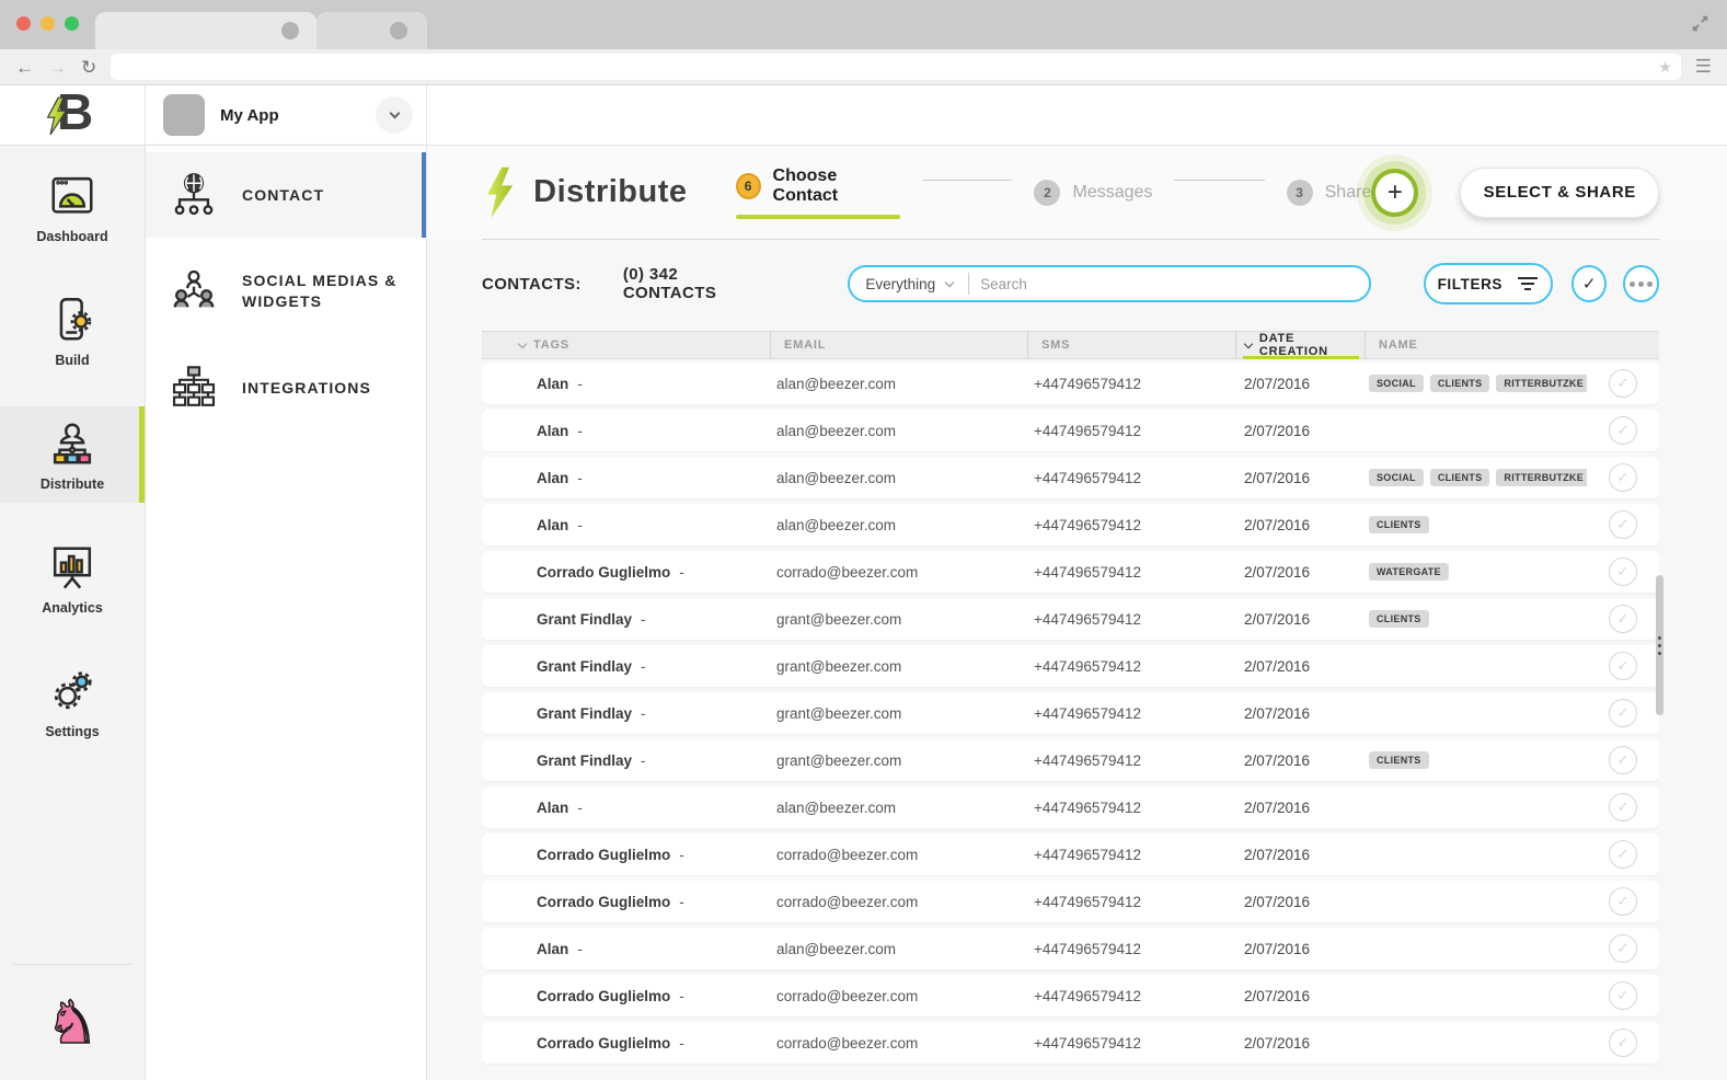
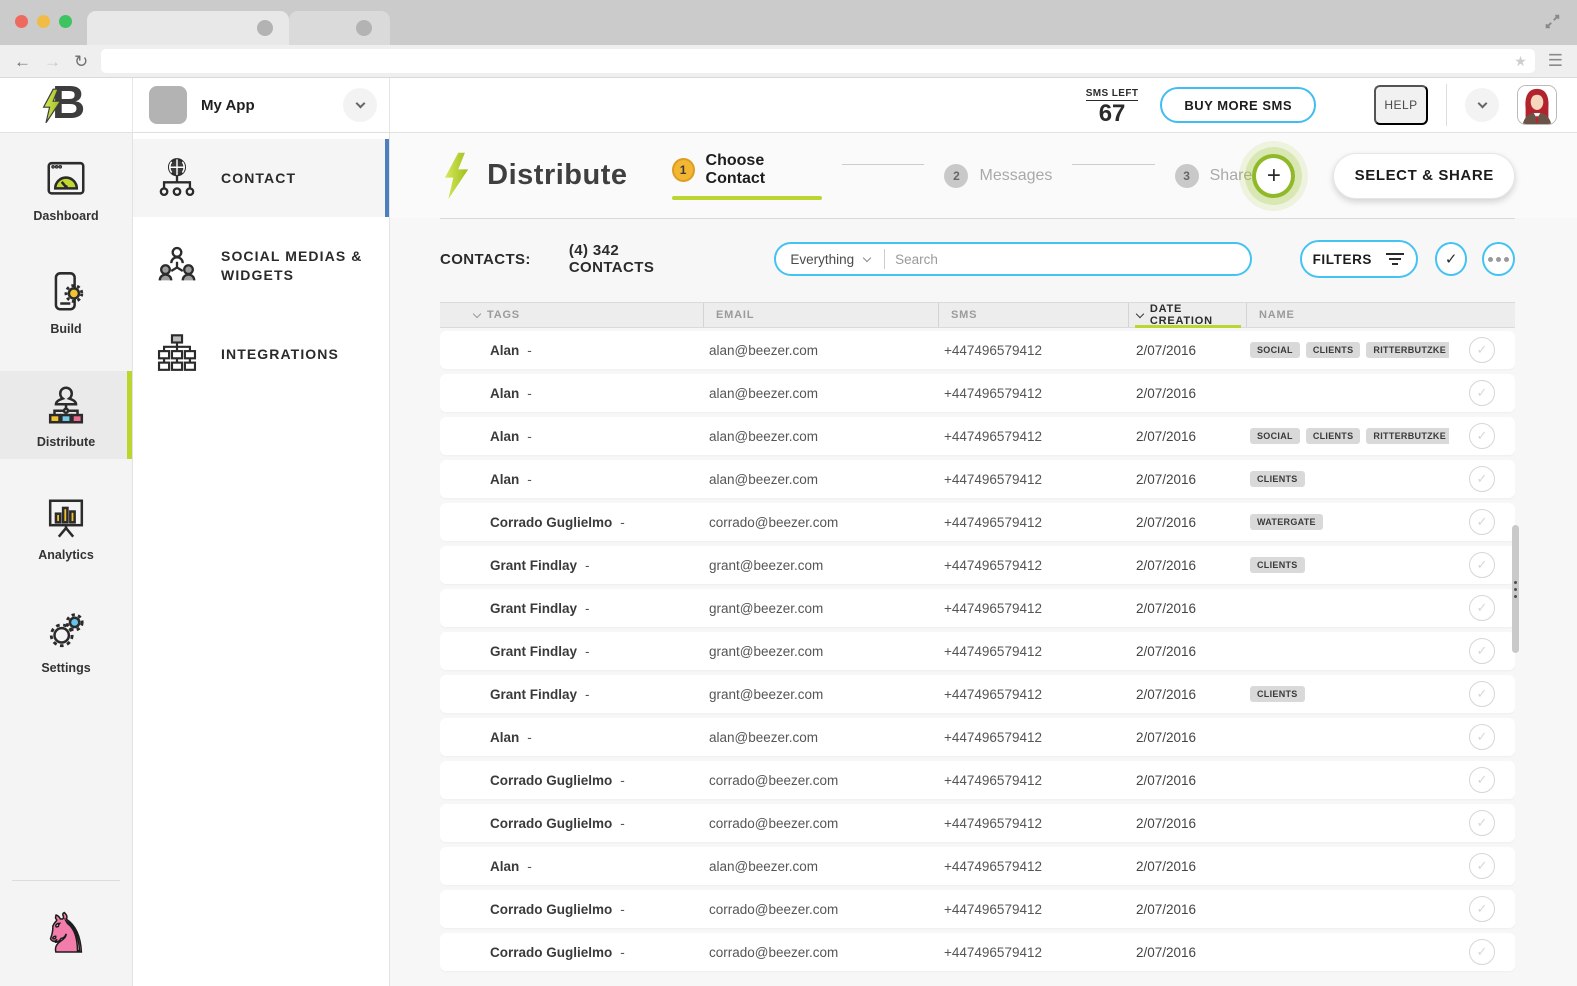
  ←
  →
  ↻
  ★
  ☰
  B
  My App
+ SMS LEFT
+ 67
+ BUY MORE SMS
+ HELP
  Dashboard
  Build
  Distribute
  Analytics
  Settings
  ♞
  CONTACT
  SOCIAL MEDIAS & WIDGETS
  INTEGRATIONS
  Distribute
- 6
+ 1
  Choose Contact
  2
  Messages
  3
  Share
  +
  SELECT & SHARE
  CONTACTS:
- (0) 342 CONTACTS
+ (4) 342 CONTACTS
  Everything
  Search
  FILTERS
  ✓
  TAGS
  EMAIL
  SMS
  DATE CREATION
  NAME
  Alan
  -
  alan@beezer.com
  +447496579412
  2/07/2016
  SOCIAL
  CLIENTS
  RITTERBUTZKE
  ✓
  Alan
  -
  alan@beezer.com
  +447496579412
  2/07/2016
  ✓
  Alan
  -
  alan@beezer.com
  +447496579412
  2/07/2016
  SOCIAL
  CLIENTS
  RITTERBUTZKE
  ✓
  Alan
  -
  alan@beezer.com
  +447496579412
  2/07/2016
  CLIENTS
  ✓
  Corrado Guglielmo
  -
  corrado@beezer.com
  +447496579412
  2/07/2016
  WATERGATE
  ✓
  Grant Findlay
  -
  grant@beezer.com
  +447496579412
  2/07/2016
  CLIENTS
  ✓
  Grant Findlay
  -
  grant@beezer.com
  +447496579412
  2/07/2016
  ✓
  Grant Findlay
  -
  grant@beezer.com
  +447496579412
  2/07/2016
  ✓
  Grant Findlay
  -
  grant@beezer.com
  +447496579412
  2/07/2016
  CLIENTS
  ✓
  Alan
  -
  alan@beezer.com
  +447496579412
  2/07/2016
  ✓
  Corrado Guglielmo
  -
  corrado@beezer.com
  +447496579412
  2/07/2016
  ✓
  Corrado Guglielmo
  -
  corrado@beezer.com
  +447496579412
  2/07/2016
  ✓
  Alan
  -
  alan@beezer.com
  +447496579412
  2/07/2016
  ✓
  Corrado Guglielmo
  -
  corrado@beezer.com
  +447496579412
  2/07/2016
  ✓
  Corrado Guglielmo
  -
  corrado@beezer.com
  +447496579412
  2/07/2016
  ✓
